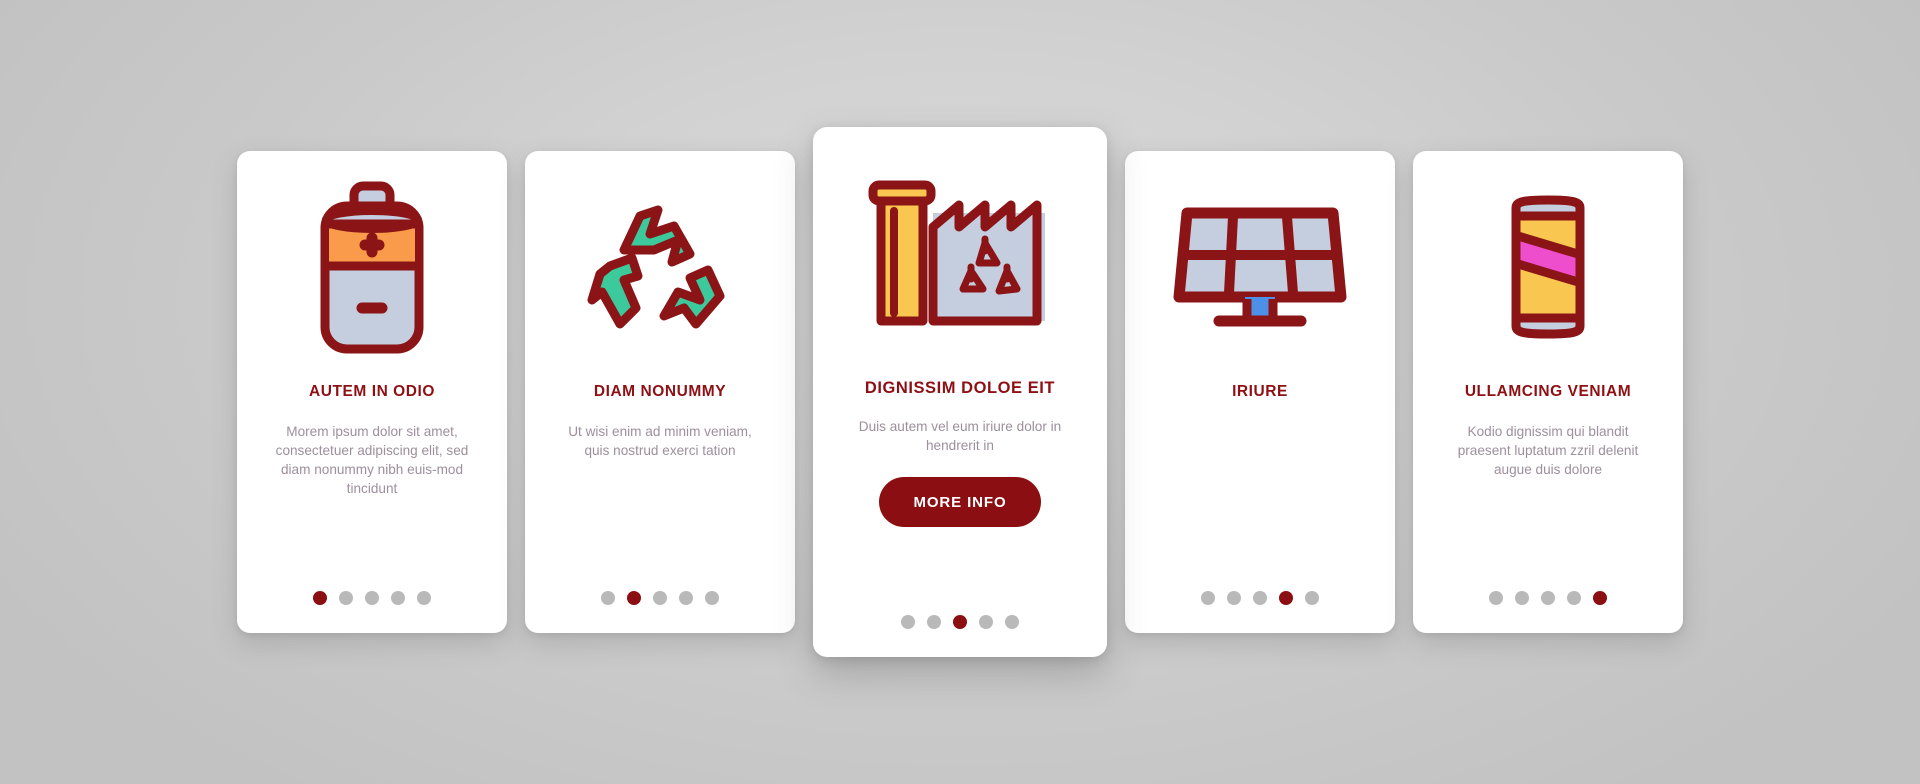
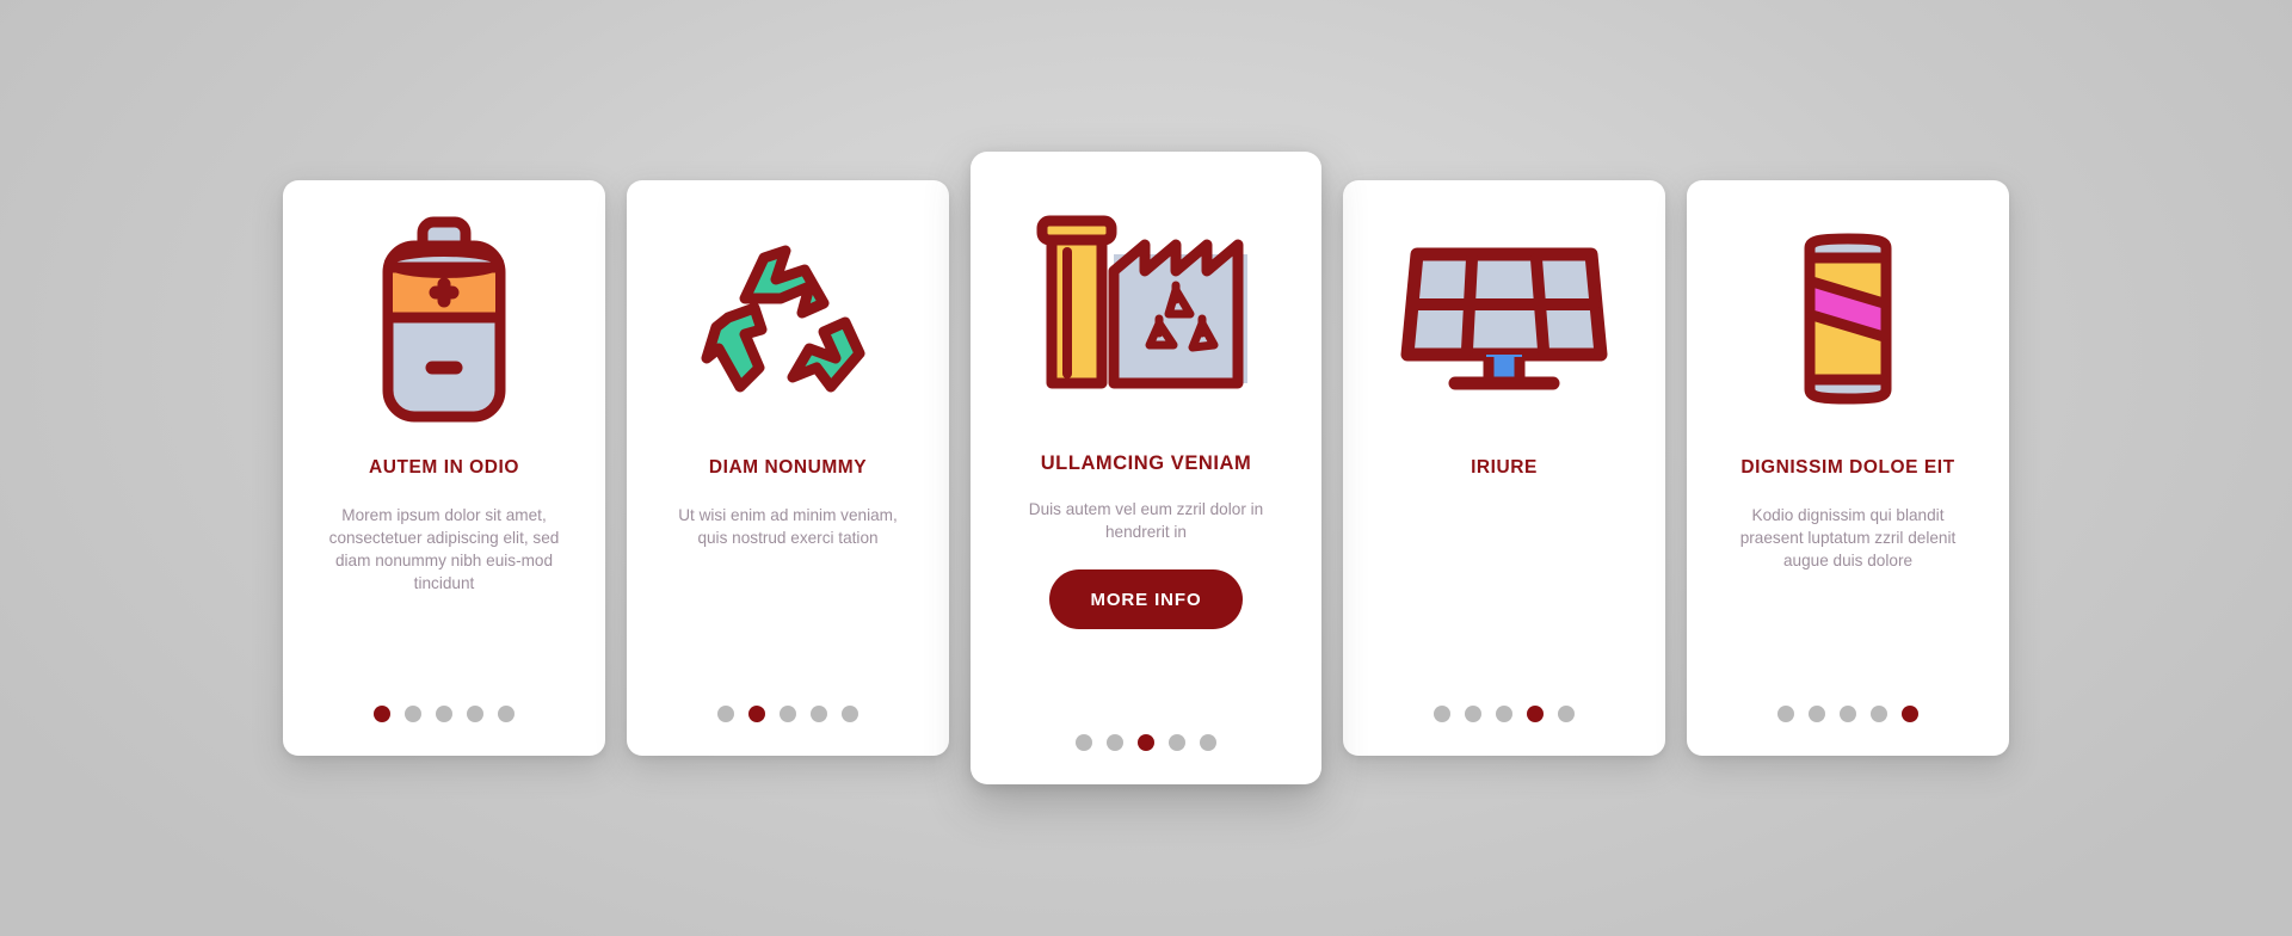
  AUTEM IN ODIO
  Morem ipsum dolor sit amet, consectetuer adipiscing elit, sed diam nonummy nibh euis-mod tincidunt
  DIAM NONUMMY
  Ut wisi enim ad minim veniam, quis nostrud exerci tation
- DIGNISSIM DOLOE EIT
+ ULLAMCING VENIAM
- Duis autem vel eum iriure dolor in hendrerit in
+ Duis autem vel eum zzril dolor in hendrerit in
  MORE INFO
  IRIURE
- ULLAMCING VENIAM
+ DIGNISSIM DOLOE EIT
  Kodio dignissim qui blandit praesent luptatum zzril delenit augue duis dolore
